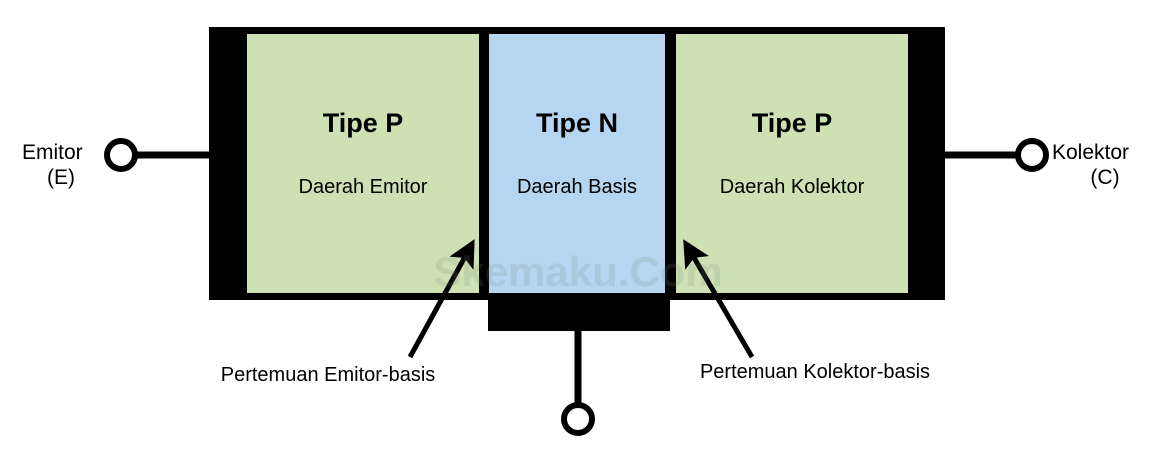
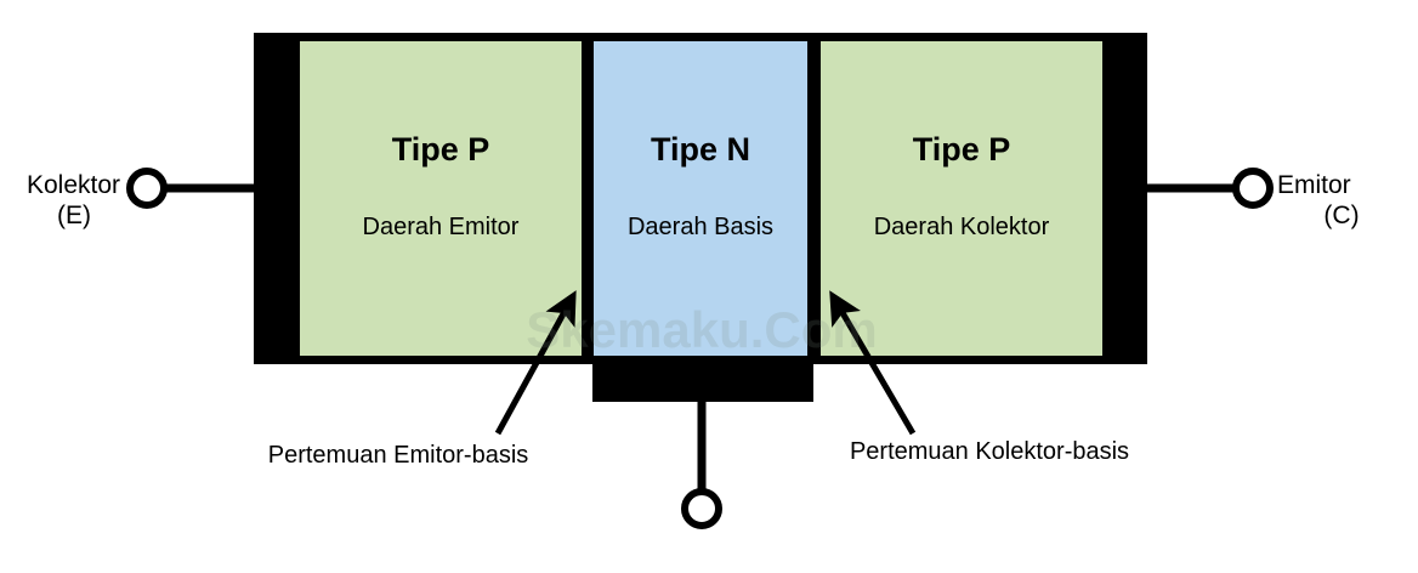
  Skemaku.Com
  Tipe P
  Daerah Emitor
  Tipe N
  Daerah Basis
  Tipe P
  Daerah Kolektor
- Emitor
+ Kolektor
  (E)
- Kolektor
+ Emitor
  (C)
  Pertemuan Emitor-basis
  Pertemuan Kolektor-basis
